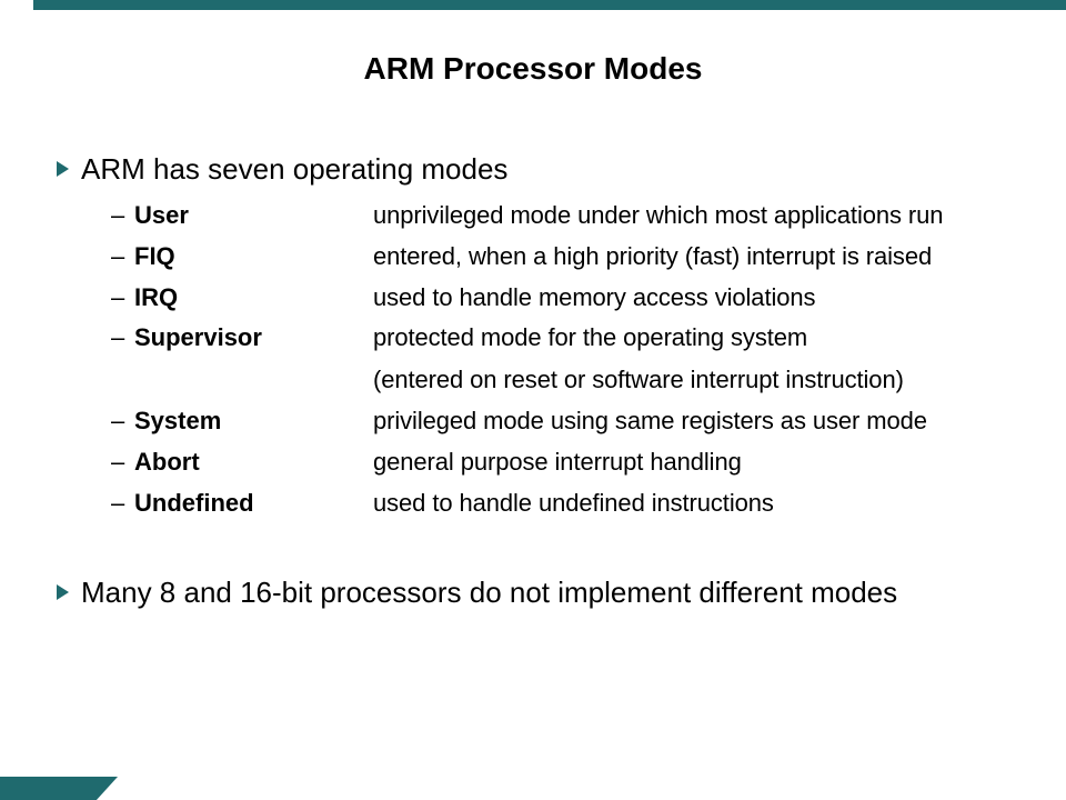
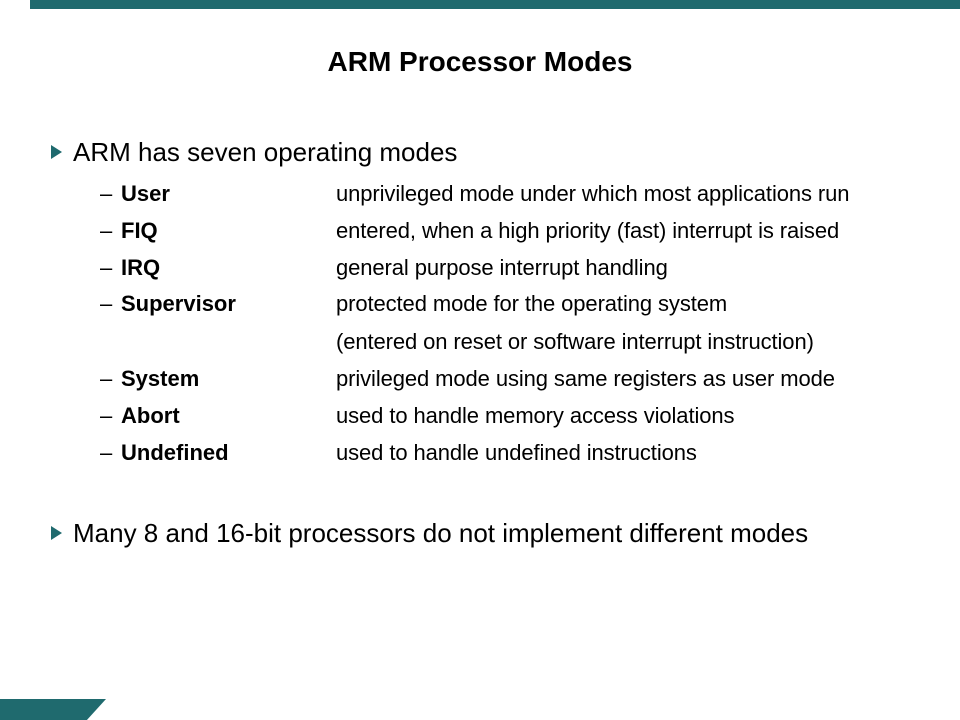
  ARM Processor Modes
  ARM has seven operating modes
  – User unprivileged mode under which most applications run
  – FIQ entered, when a high priority (fast) interrupt is raised
- – IRQ used to handle memory access violations
+ – IRQ general purpose interrupt handling
  – Supervisor protected mode for the operating system
  (entered on reset or software interrupt instruction)
  – System privileged mode using same registers as user mode
- – Abort general purpose interrupt handling
+ – Abort used to handle memory access violations
  – Undefined used to handle undefined instructions
  Many 8 and 16-bit processors do not implement different modes
